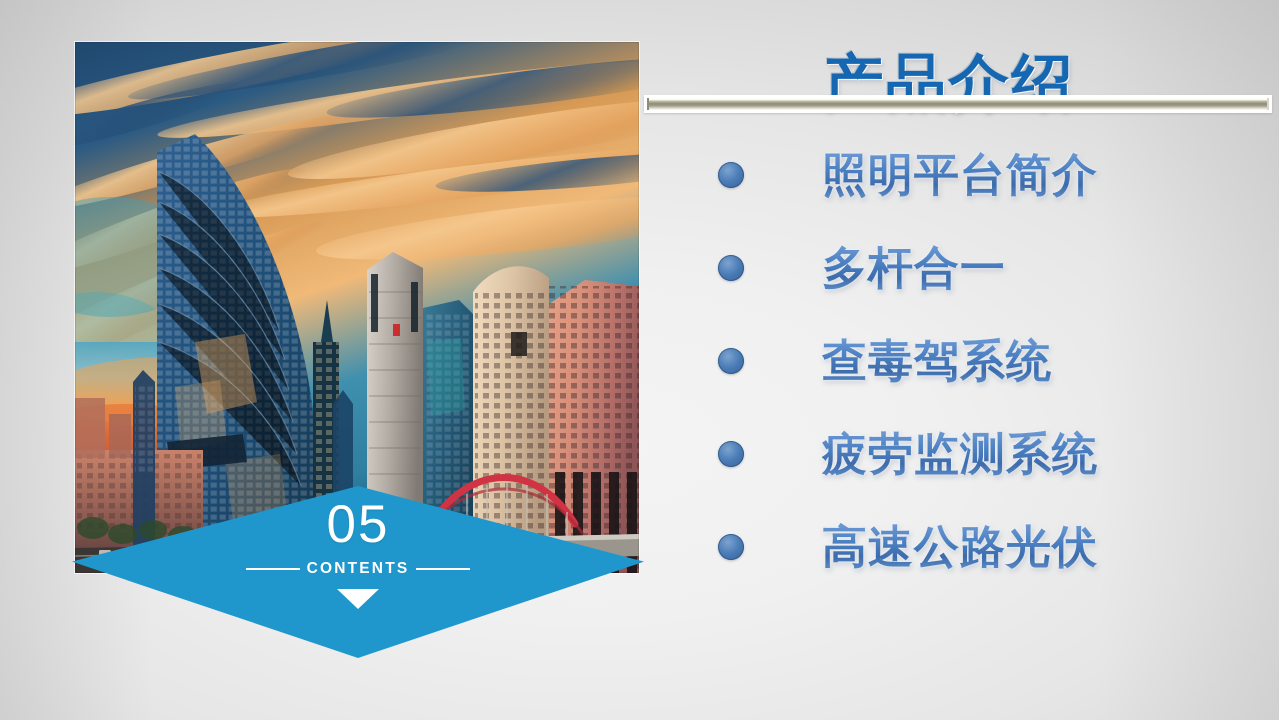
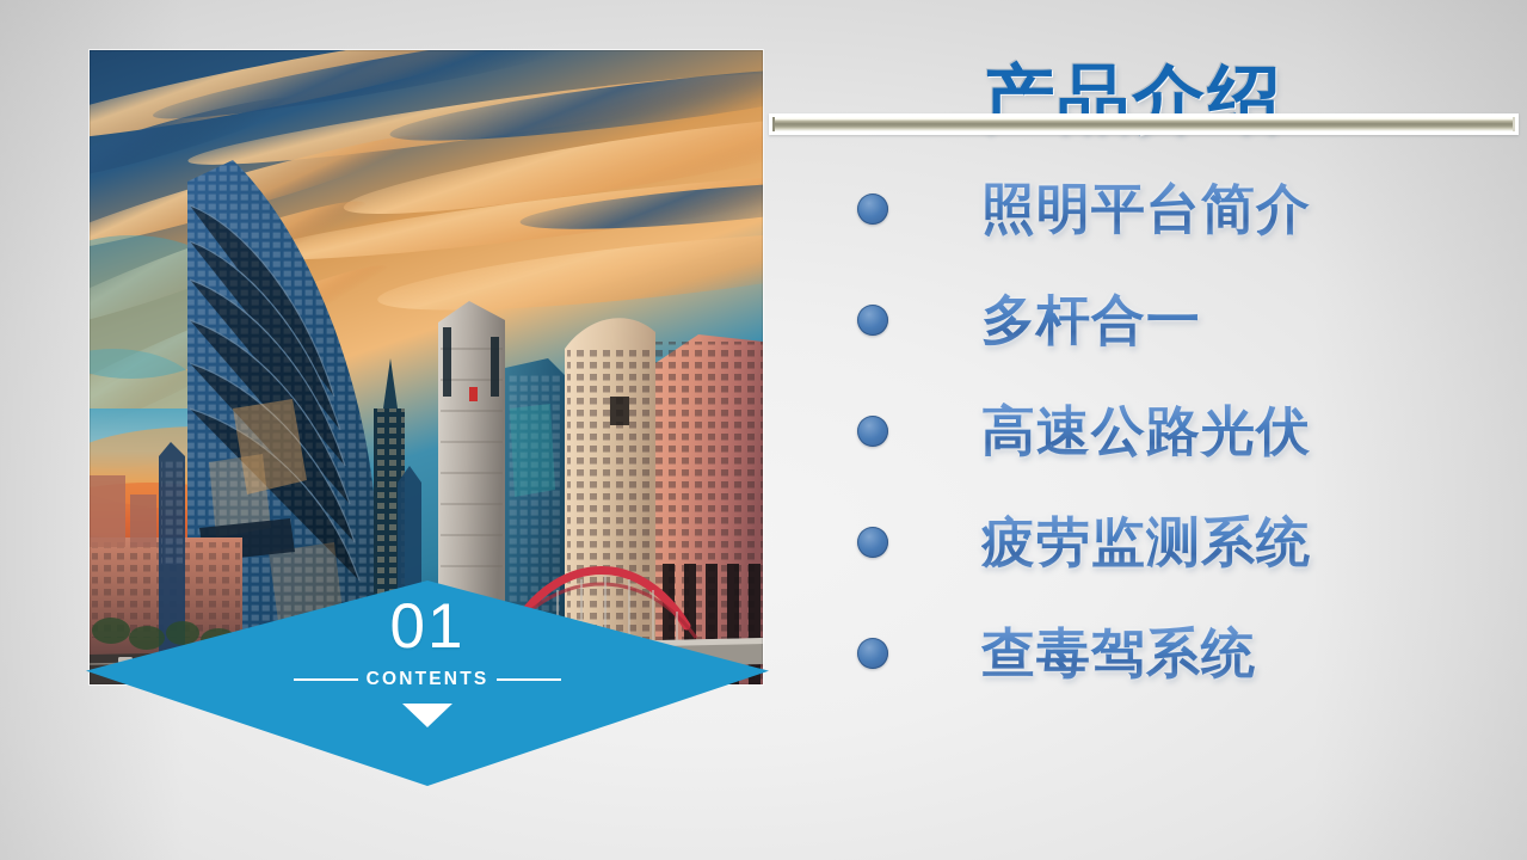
- 05
+ 01
  CONTENTS
  产品介绍
  照明平台简介
  多杆合一
- 查毒驾系统
+ 高速公路光伏
  疲劳监测系统
- 高速公路光伏
+ 查毒驾系统
